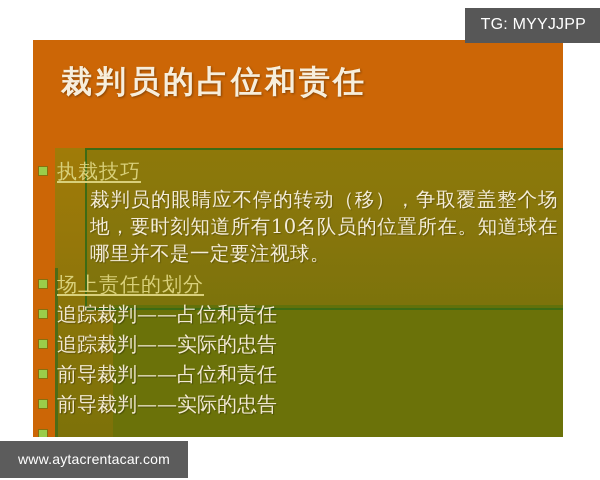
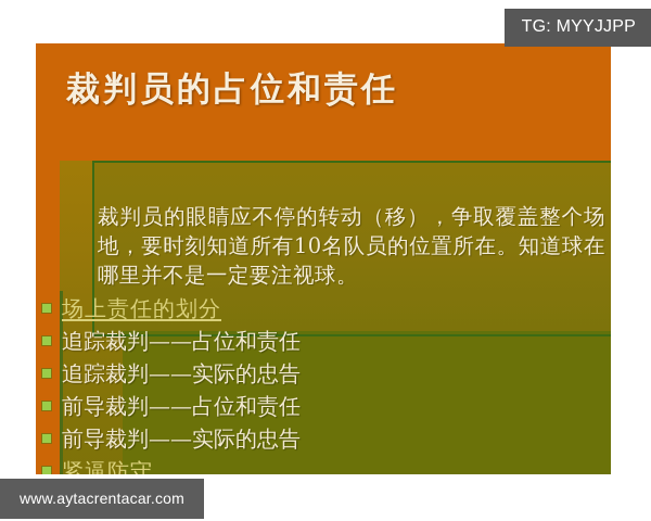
  裁判员的占位和责任
- 执裁技巧
  裁判员的眼睛应不停的转动（移），争取覆盖整个场地，要时刻知道所有10名队员的位置所在。知道球在哪里并不是一定要注视球。
  场上责任的划分
  追踪裁判——占位和责任
  追踪裁判——实际的忠告
  前导裁判——占位和责任
  前导裁判——实际的忠告
+ 紧逼防守
  TG: MYYJJPP
  www.aytacrentacar.com
